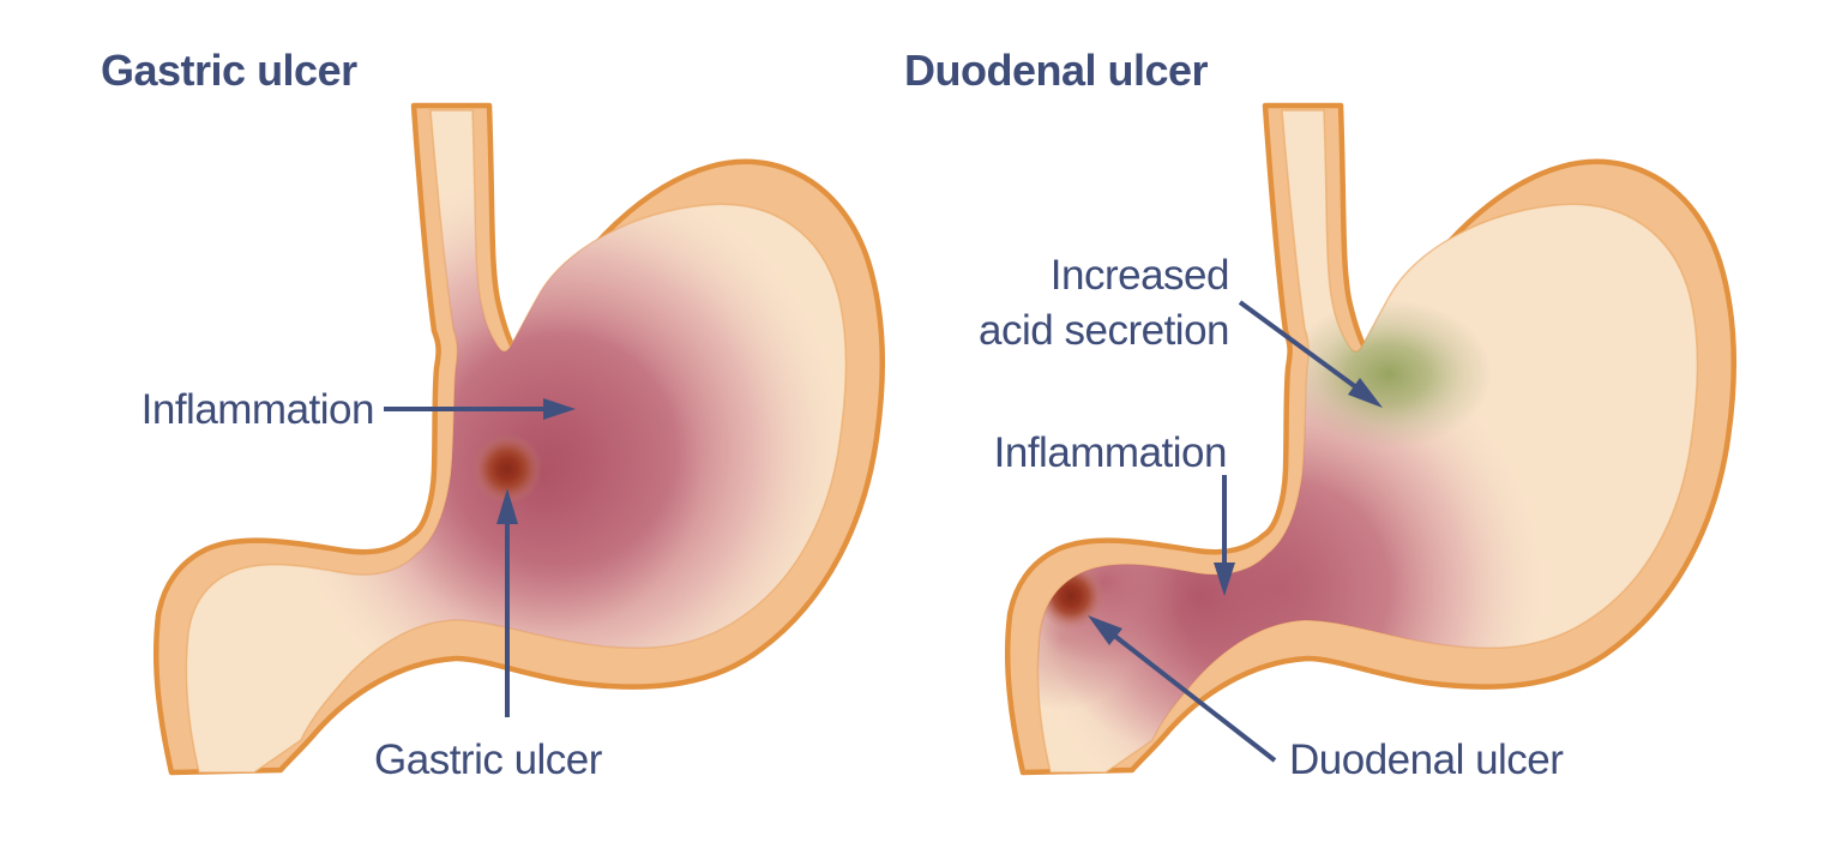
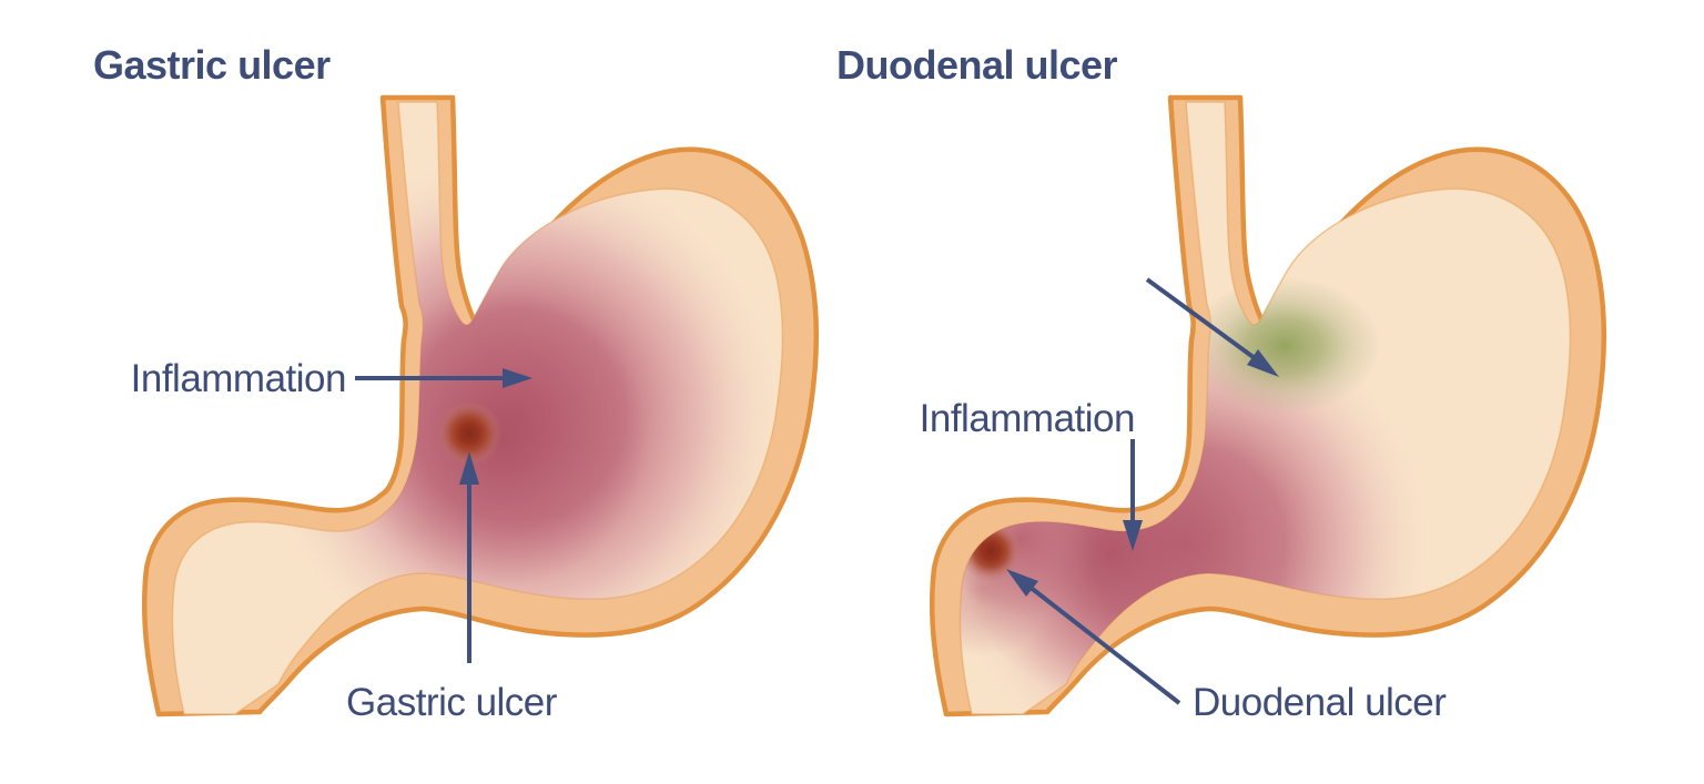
  Gastric ulcer
  Duodenal ulcer
  Inflammation
  Gastric ulcer
- Increased
- acid secretion
  Inflammation
  Duodenal ulcer
